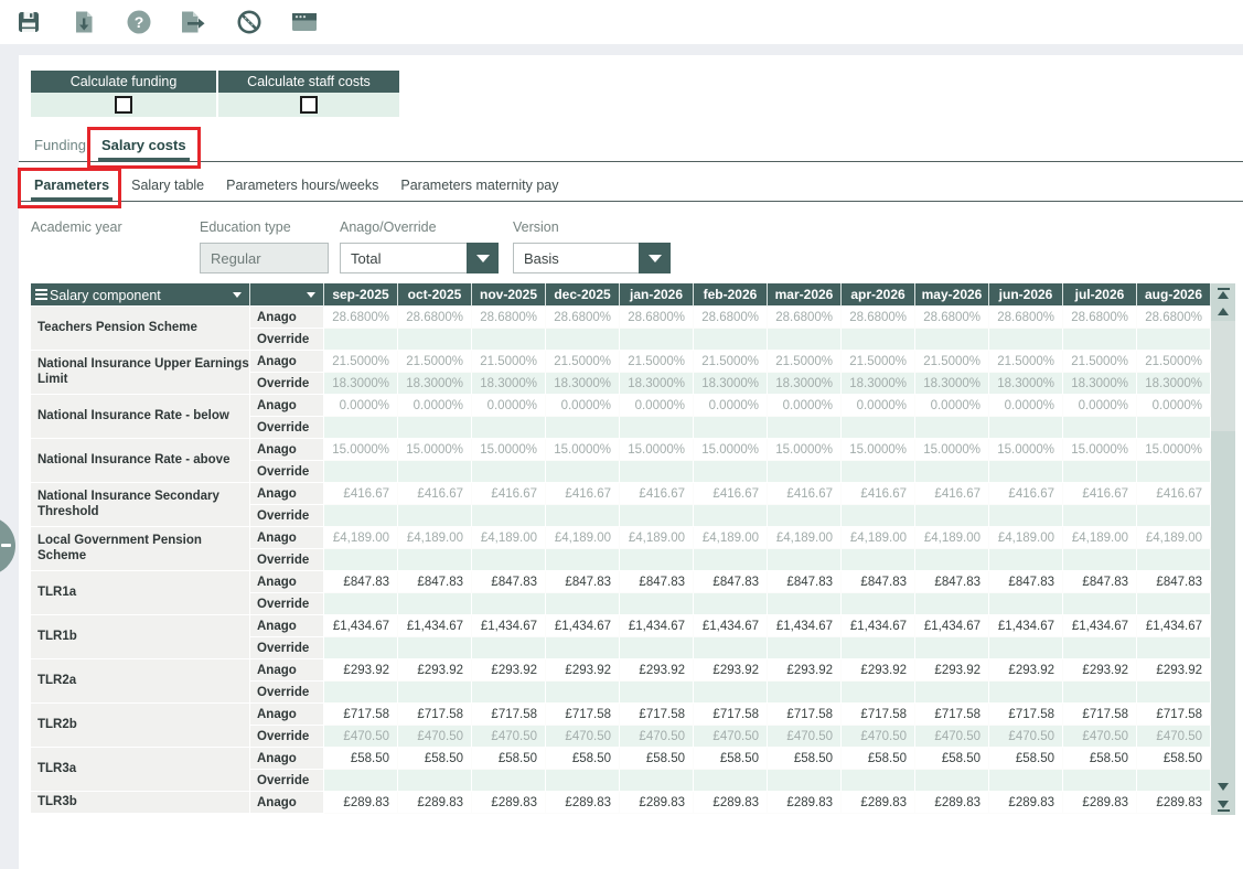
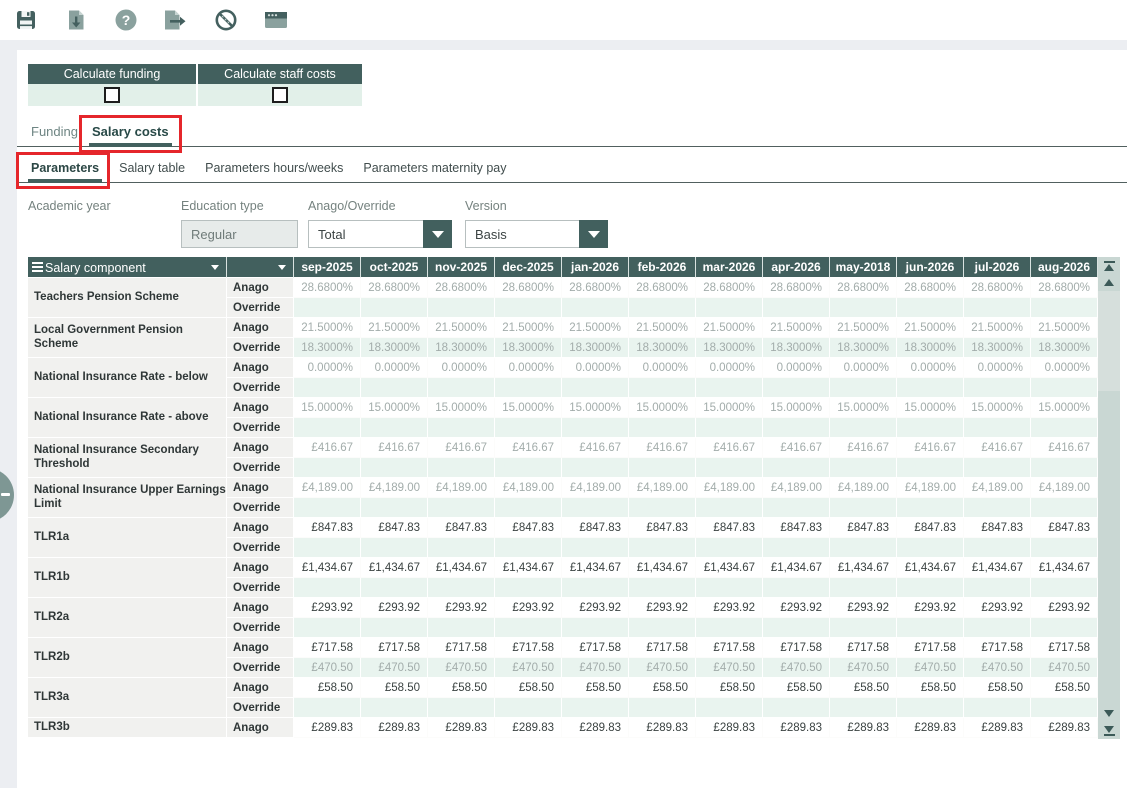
  ?
  Calculate funding
  Calculate staff costs
  Funding Salary costs
  Parameters Salary table Parameters hours/weeks Parameters maternity pay
  Academic year
  Education type
  Regular
  Anago/Override
  Total
  Version
  Basis
- Salary component		sep-2025	oct-2025	nov-2025	dec-2025	jan-2026	feb-2026	mar-2026	apr-2026	may-2026	jun-2026	jul-2026	aug-2026
+ Salary component		sep-2025	oct-2025	nov-2025	dec-2025	jan-2026	feb-2026	mar-2026	apr-2026	may-2018	jun-2026	jul-2026	aug-2026
  Teachers Pension Scheme	Anago	28.6800%	28.6800%	28.6800%	28.6800%	28.6800%	28.6800%	28.6800%	28.6800%	28.6800%	28.6800%	28.6800%	28.6800%
  Override
- National Insurance Upper Earnings Limit	Anago	21.5000%	21.5000%	21.5000%	21.5000%	21.5000%	21.5000%	21.5000%	21.5000%	21.5000%	21.5000%	21.5000%	21.5000%
+ Local Government Pension Scheme	Anago	21.5000%	21.5000%	21.5000%	21.5000%	21.5000%	21.5000%	21.5000%	21.5000%	21.5000%	21.5000%	21.5000%	21.5000%
  Override	18.3000%	18.3000%	18.3000%	18.3000%	18.3000%	18.3000%	18.3000%	18.3000%	18.3000%	18.3000%	18.3000%	18.3000%
  National Insurance Rate - below	Anago	0.0000%	0.0000%	0.0000%	0.0000%	0.0000%	0.0000%	0.0000%	0.0000%	0.0000%	0.0000%	0.0000%	0.0000%
  Override
  National Insurance Rate - above	Anago	15.0000%	15.0000%	15.0000%	15.0000%	15.0000%	15.0000%	15.0000%	15.0000%	15.0000%	15.0000%	15.0000%	15.0000%
  Override
  National Insurance Secondary Threshold	Anago	£416.67	£416.67	£416.67	£416.67	£416.67	£416.67	£416.67	£416.67	£416.67	£416.67	£416.67	£416.67
  Override
- Local Government Pension Scheme	Anago	£4,189.00	£4,189.00	£4,189.00	£4,189.00	£4,189.00	£4,189.00	£4,189.00	£4,189.00	£4,189.00	£4,189.00	£4,189.00	£4,189.00
+ National Insurance Upper Earnings Limit	Anago	£4,189.00	£4,189.00	£4,189.00	£4,189.00	£4,189.00	£4,189.00	£4,189.00	£4,189.00	£4,189.00	£4,189.00	£4,189.00	£4,189.00
  Override
  TLR1a	Anago	£847.83	£847.83	£847.83	£847.83	£847.83	£847.83	£847.83	£847.83	£847.83	£847.83	£847.83	£847.83
  Override
  TLR1b	Anago	£1,434.67	£1,434.67	£1,434.67	£1,434.67	£1,434.67	£1,434.67	£1,434.67	£1,434.67	£1,434.67	£1,434.67	£1,434.67	£1,434.67
  Override
  TLR2a	Anago	£293.92	£293.92	£293.92	£293.92	£293.92	£293.92	£293.92	£293.92	£293.92	£293.92	£293.92	£293.92
  Override
  TLR2b	Anago	£717.58	£717.58	£717.58	£717.58	£717.58	£717.58	£717.58	£717.58	£717.58	£717.58	£717.58	£717.58
  Override	£470.50	£470.50	£470.50	£470.50	£470.50	£470.50	£470.50	£470.50	£470.50	£470.50	£470.50	£470.50
  TLR3a	Anago	£58.50	£58.50	£58.50	£58.50	£58.50	£58.50	£58.50	£58.50	£58.50	£58.50	£58.50	£58.50
  Override
  TLR3b	Anago	£289.83	£289.83	£289.83	£289.83	£289.83	£289.83	£289.83	£289.83	£289.83	£289.83	£289.83	£289.83
